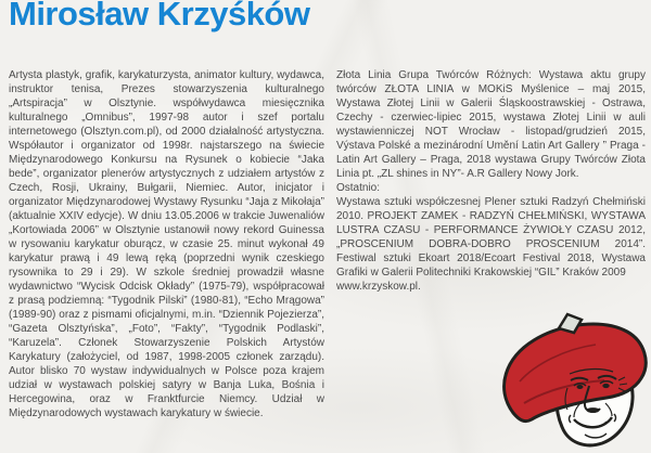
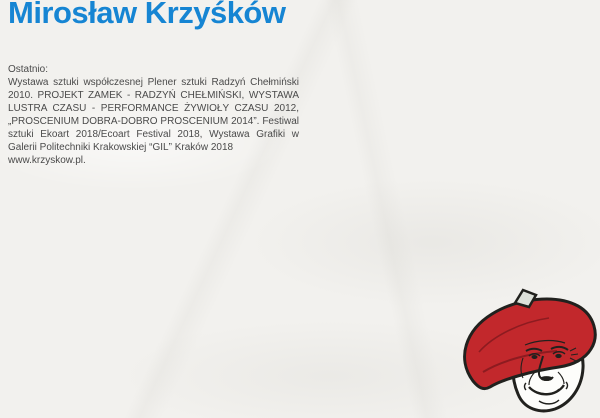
  Mirosław Krzyśków
- Artysta plastyk, grafik, karykaturzysta, animator kultury, wydawca, instruktor tenisa, Prezes stowarzyszenia kulturalnego „Artspiracja” w Olsztynie. współwydawca miesięcznika kulturalnego „Omnibus”, 1997-98 autor i szef portalu internetowego (Olsztyn.com.pl), od 2000 działalność artystyczna. Współautor i organizator od 1998r. najstarszego na świecie Międzynarodowego Konkursu na Rysunek o kobiecie “Jaka bede”, organizator plenerów artystycznych z udziałem artystów z Czech, Rosji, Ukrainy, Bułgarii, Niemiec. Autor, inicjator i organizator Międzynarodowej Wystawy Rysunku “Jaja z Mikołaja” (aktualnie XXIV edycje). W dniu 13.05.2006 w trakcie Juwenaliów „Kortowiada 2006” w Olsztynie ustanowił nowy rekord Guinessa w rysowaniu karykatur oburącz, w czasie 25. minut wykonał 49 karykatur prawą i 49 lewą ręką (poprzedni wynik czeskiego rysownika to 29 i 29). W szkole średniej prowadził własne wydawnictwo “Wycisk Odcisk Okłady” (1975-79), współpracował z prasą podziemną: “Tygodnik Pilski” (1980-81), “Echo Mrągowa” (1989-90) oraz z pismami oficjalnymi, m.in. “Dziennik Pojezierza”, “Gazeta Olsztyńska”, „Foto”, “Fakty”, “Tygodnik Podlaski”, “Karuzela”. Członek Stowarzyszenie Polskich Artystów Karykatury (założyciel, od 1987, 1998-2005 członek zarządu). Autor blisko 70 wystaw indywidualnych w Polsce poza krajem udział w wystawach polskiej satyry w Banja Luka, Bośnia i Hercegowina, oraz w Franktfurcie Niemcy. Udział w Międzynarodowych wystawach karykatury w świecie.
- Złota Linia Grupa Twórców Różnych: Wystawa aktu grupy twórców ZŁOTA LINIA w MOKiS Myślenice – maj 2015, Wystawa Złotej Linii w Galerii Śląskoostrawskiej - Ostrawa, Czechy - czerwiec-lipiec 2015, wystawa Złotej Linii w auli wystawienniczej NOT Wrocław - listopad/grudzień 2015, Výstava Polské a mezinárodní Umění Latin Art Gallery ” Praga - Latin Art Gallery – Praga, 2018 wystawa Grupy Twórców Złota Linia pt. „ZL shines in NY”- A.R Gallery Nowy Jork.
  Ostatnio:
- Wystawa sztuki współczesnej Plener sztuki Radzyń Chełmiński 2010. PROJEKT ZAMEK - RADZYŃ CHEŁMIŃSKI, WYSTAWA LUSTRA CZASU - PERFORMANCE ŻYWIOŁY CZASU 2012, „PROSCENIUM DOBRA-DOBRO PROSCENIUM 2014”. Festiwal sztuki Ekoart 2018/Ecoart Festival 2018, Wystawa Grafiki w Galerii Politechniki Krakowskiej “GIL” Kraków 2009
+ Wystawa sztuki współczesnej Plener sztuki Radzyń Chełmiński 2010. PROJEKT ZAMEK - RADZYŃ CHEŁMIŃSKI, WYSTAWA LUSTRA CZASU - PERFORMANCE ŻYWIOŁY CZASU 2012, „PROSCENIUM DOBRA-DOBRO PROSCENIUM 2014”. Festiwal sztuki Ekoart 2018/Ecoart Festival 2018, Wystawa Grafiki w Galerii Politechniki Krakowskiej “GIL” Kraków 2018
  www.krzyskow.pl.
